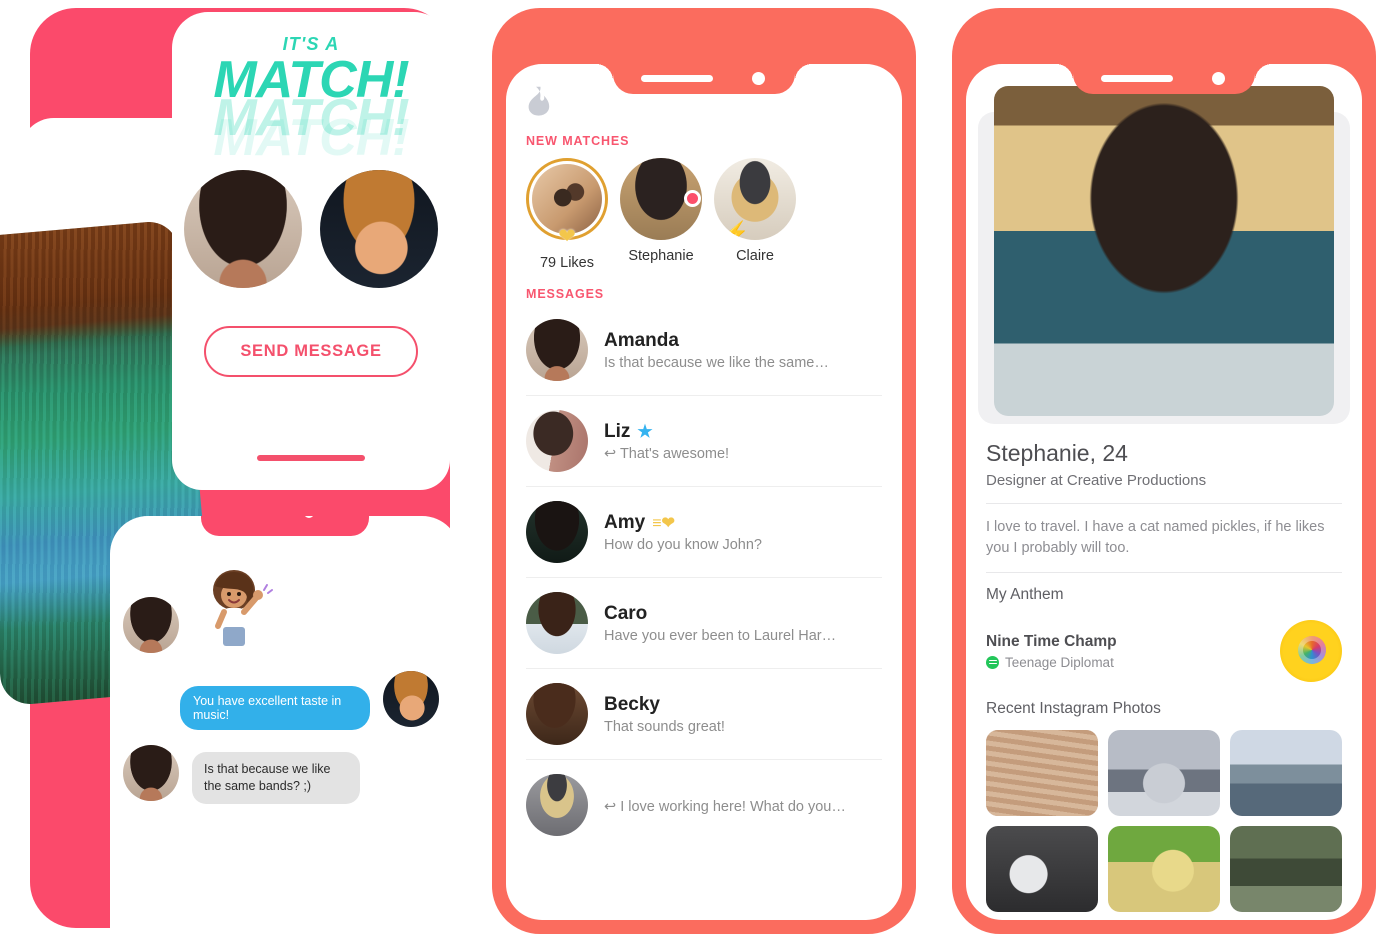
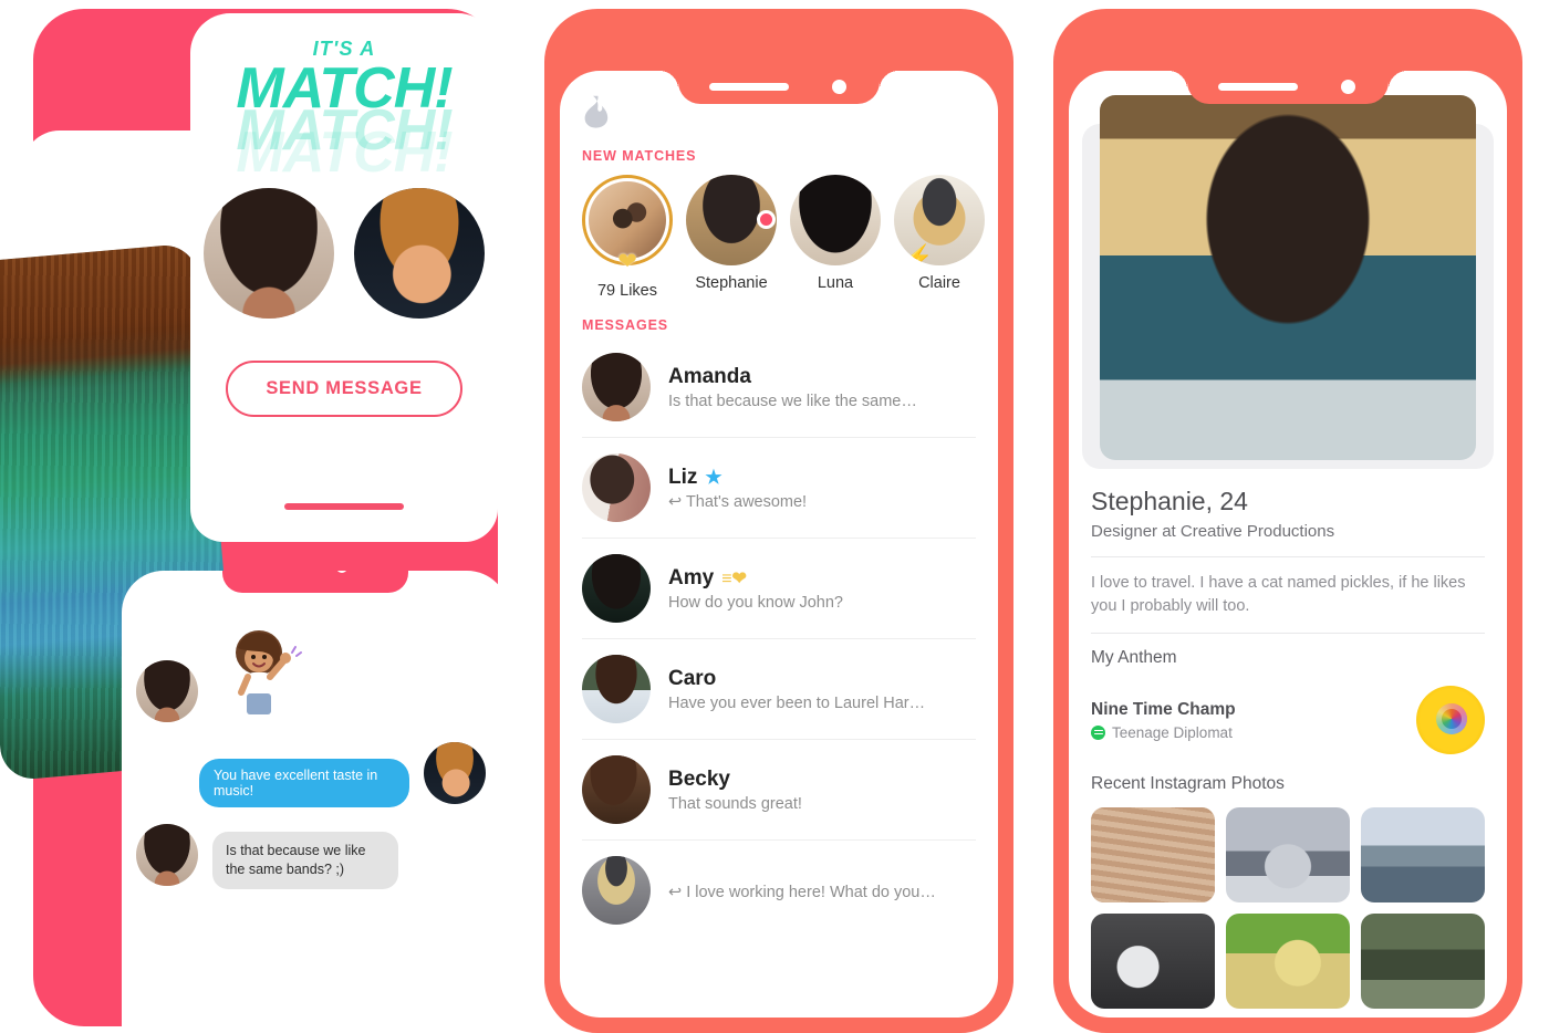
  IT'S A
  MATCH!
  MATCH!
  MATCH!
  SEND MESSAGE
  You have excellent taste in music!
  Is that because we like the same bands? ;)
  NEW MATCHES
  ❤
  79 Likes
  Stephanie
+ Luna
  ⚡
  Claire
  MESSAGES
  Amanda
  Is that because we like the same…
  Liz
  ★
  ↩ That's awesome!
  Amy
  ≡❤
  How do you know John?
  Caro
  Have you ever been to Laurel Har…
  Becky
  That sounds great!
  ↩ I love working here! What do you…
  Stephanie, 24
  Designer at Creative Productions
  I love to travel. I have a cat named pickles, if he likes you I probably will too.
  My Anthem
  Nine Time Champ
  Teenage Diplomat
  Recent Instagram Photos
